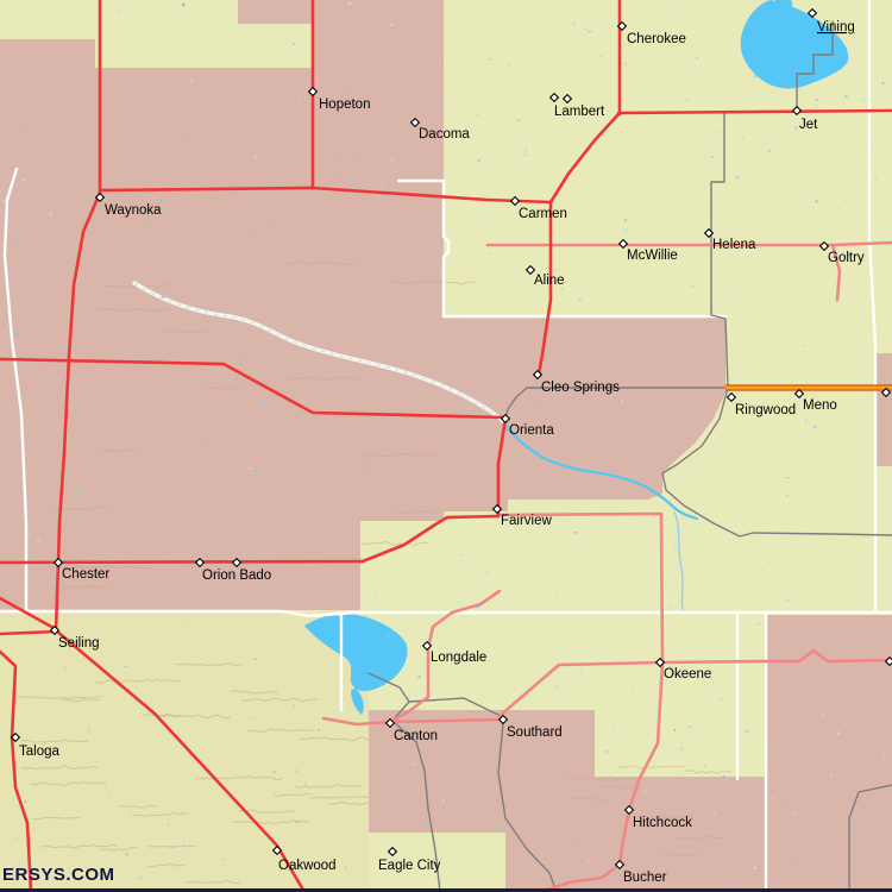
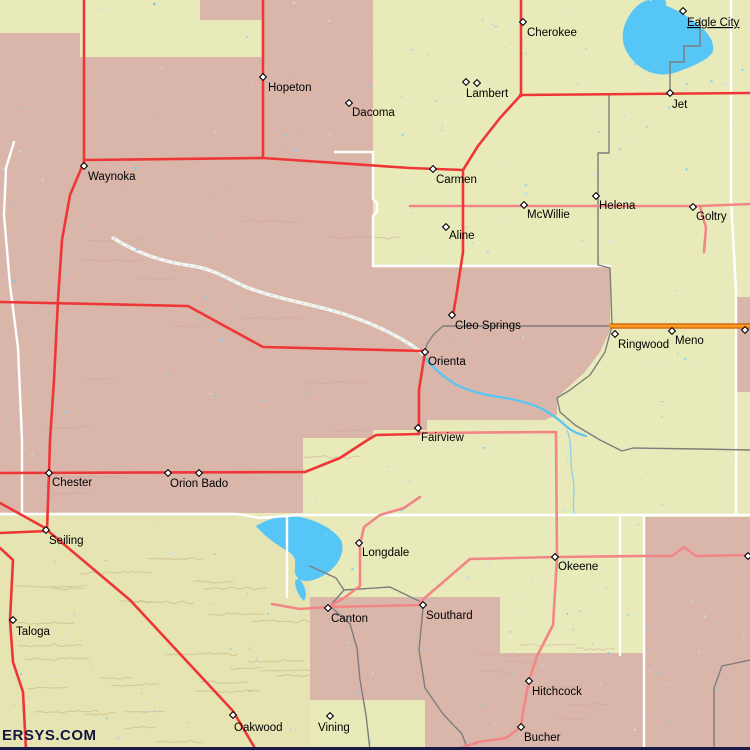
  Cherokee
- Vining
+ Eagle City
  Jet
  Lambert
  Hopeton
  Dacoma
  Waynoka
  Carmen
  McWillie
  Helena
  Goltry
  Aline
  Cleo Springs
  Ringwood
  Meno
  Orienta
  Fairview
  Chester
  Orion Bado
  Seiling
  Longdale
  Okeene
  Canton
  Southard
  Taloga
  Oakwood
- Eagle City
+ Vining
  Hitchcock
  Bucher
  ERSYS.COM
